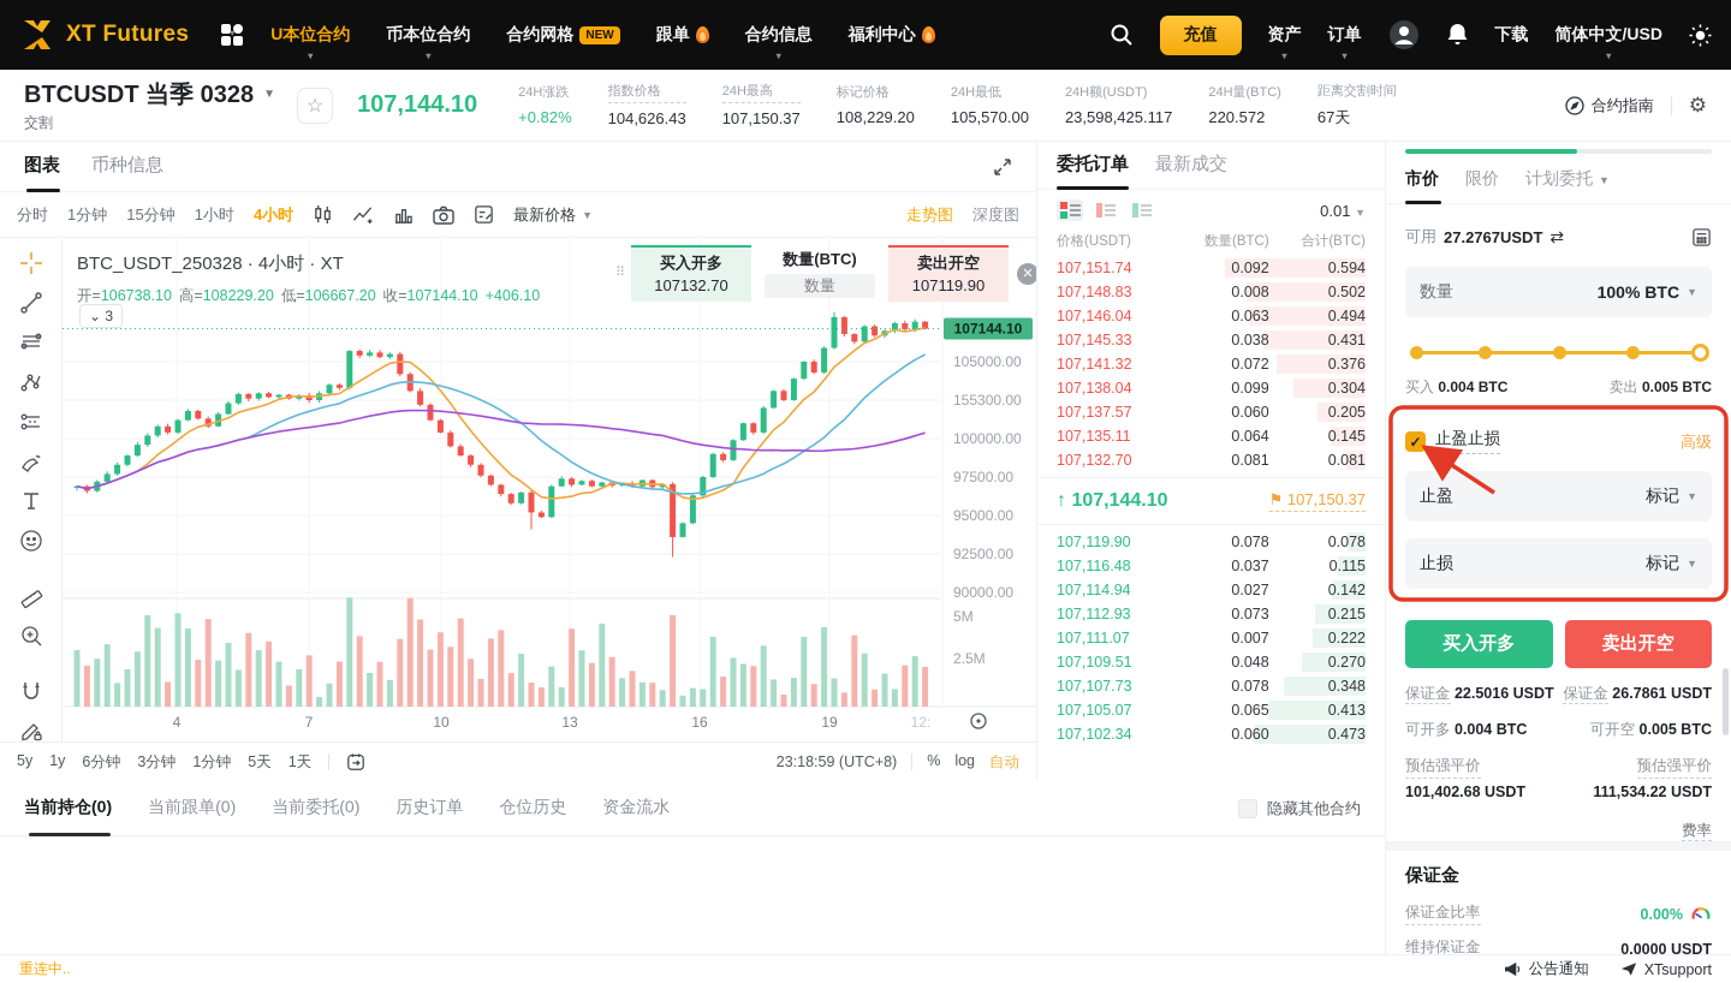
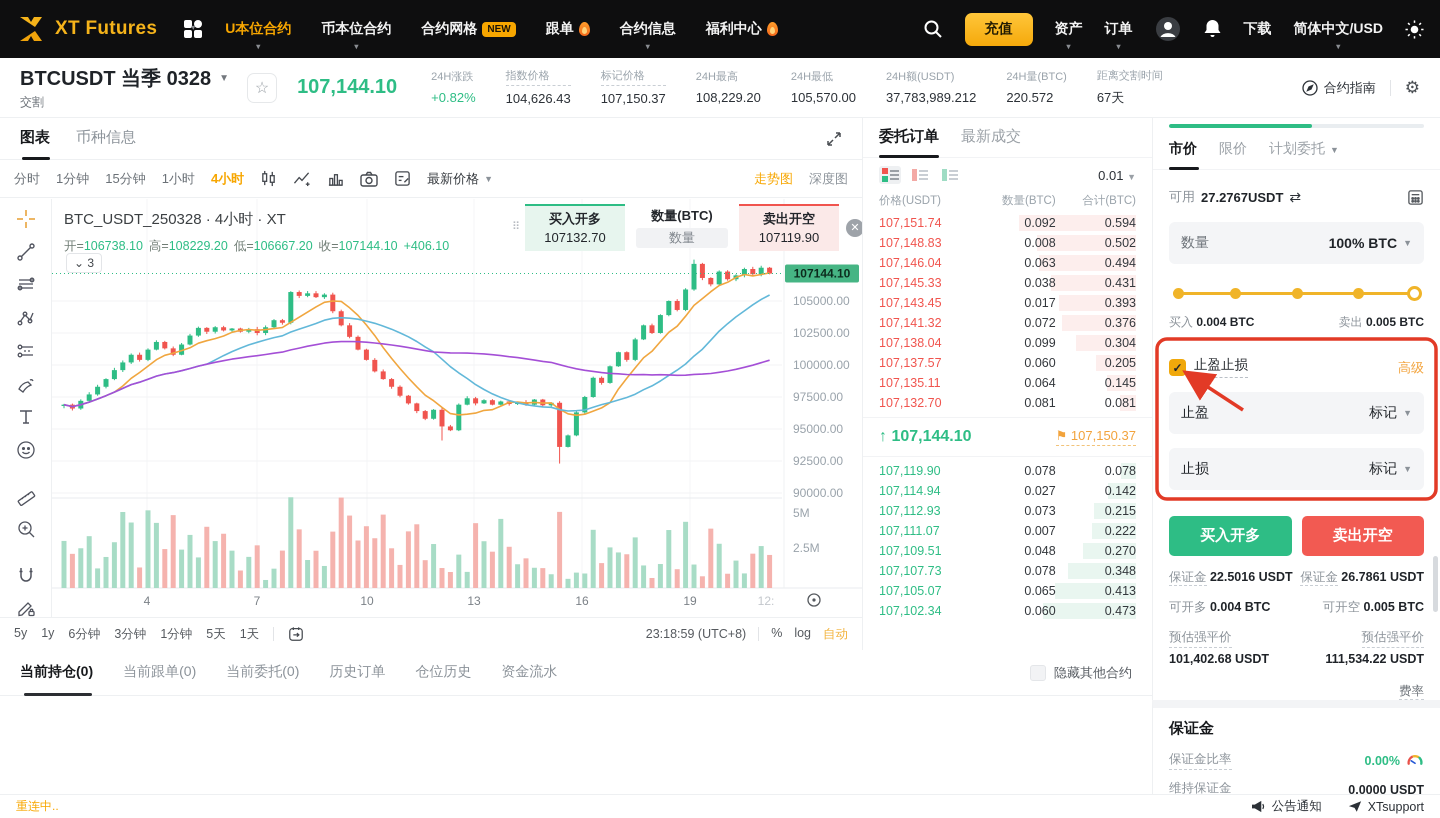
  XT Futures
  ▾
  U本位合约
  ▾
  币本位合约
  ▾
  合约网格
  NEW
  跟单
  合约信息
  ▾
  福利中心
  充值
  资产
  ▾
  订单
  ▾
  下载
  简体中文/USD
  ▾
  BTCUSDT 当季 0328
  ▼
  交割
  ☆
  107,144.10
  24H涨跌
  +0.82%
  指数价格
  104,626.43
- 24H最高
+ 标记价格
  107,150.37
- 标记价格
+ 24H最高
  108,229.20
  24H最低
  105,570.00
  24H额(USDT)
- 23,598,425.117
+ 37,783,989.212
  24H量(BTC)
  220.572
  距离交割时间
  67天
  合约指南
  ⚙
  图表
  币种信息
  分时
  1分钟
  15分钟
  1小时
  4小时
  最新价格
  ▼
  走势图
  深度图
  107144.10
  105000.00
- 155300.00
+ 102500.00
  100000.00
  97500.00
  95000.00
  92500.00
  90000.00
  5M
  2.5M
  4
  7
  10
  13
  16
  19
  12:
  BTC_USDT_250328 · 4小时 · XT
  开=106738.10 高=108229.20 低=106667.20 收=107144.10 +406.10
  ⌄ 3
  ⠿
  买入开多
  107132.70
  数量(BTC)
  数量
  卖出开空
  107119.90
  ✕
  5y
  1y
  6分钟
  3分钟
  1分钟
  5天
  1天
  23:18:59 (UTC+8)
  %
  log
  自动
  委托订单
  最新成交
  0.01 ▼
  价格(USDT)
  数量(BTC)
  合计(BTC)
  107,151.74
  0.092
  0.594
  107,148.83
  0.008
  0.502
  107,146.04
  0.063
  0.494
  107,145.33
  0.038
  0.431
+ 107,143.45
+ 0.017
+ 0.393
  107,141.32
  0.072
  0.376
  107,138.04
  0.099
  0.304
  107,137.57
  0.060
  0.205
  107,135.11
  0.064
  0.145
  107,132.70
  0.081
  0.081
  ↑ 107,144.10
  ⚑ 107,150.37
  107,119.90
  0.078
  0.078
- 107,116.48
- 0.037
- 0.115
  107,114.94
  0.027
  0.142
  107,112.93
  0.073
  0.215
  107,111.07
  0.007
  0.222
  107,109.51
  0.048
  0.270
  107,107.73
  0.078
  0.348
  107,105.07
  0.065
  0.413
  107,102.34
  0.060
  0.473
  市价
  限价
  计划委托
  ▼
  可用
  27.2767USDT
  ⇄
  数量
  100% BTC
  ▼
  买入 0.004 BTC
  卖出 0.005 BTC
  ✓
  止盈止损
  高级
  止盈
  标记
  ▼
  止损
  标记
  ▼
  买入开多
  卖出开空
  保证金 22.5016 USDT
  保证金 26.7861 USDT
  可开多 0.004 BTC
  可开空 0.005 BTC
  预估强平价
  101,402.68 USDT
  预估强平价
  111,534.22 USDT
  费率
  保证金
  保证金比率
  0.00%
  维持保证金
  0.0000 USDT
  当前持仓(0)
  当前跟单(0)
  当前委托(0)
  历史订单
  仓位历史
  资金流水
  隐藏其他合约
  重连中..
  公告通知
  XTsupport
